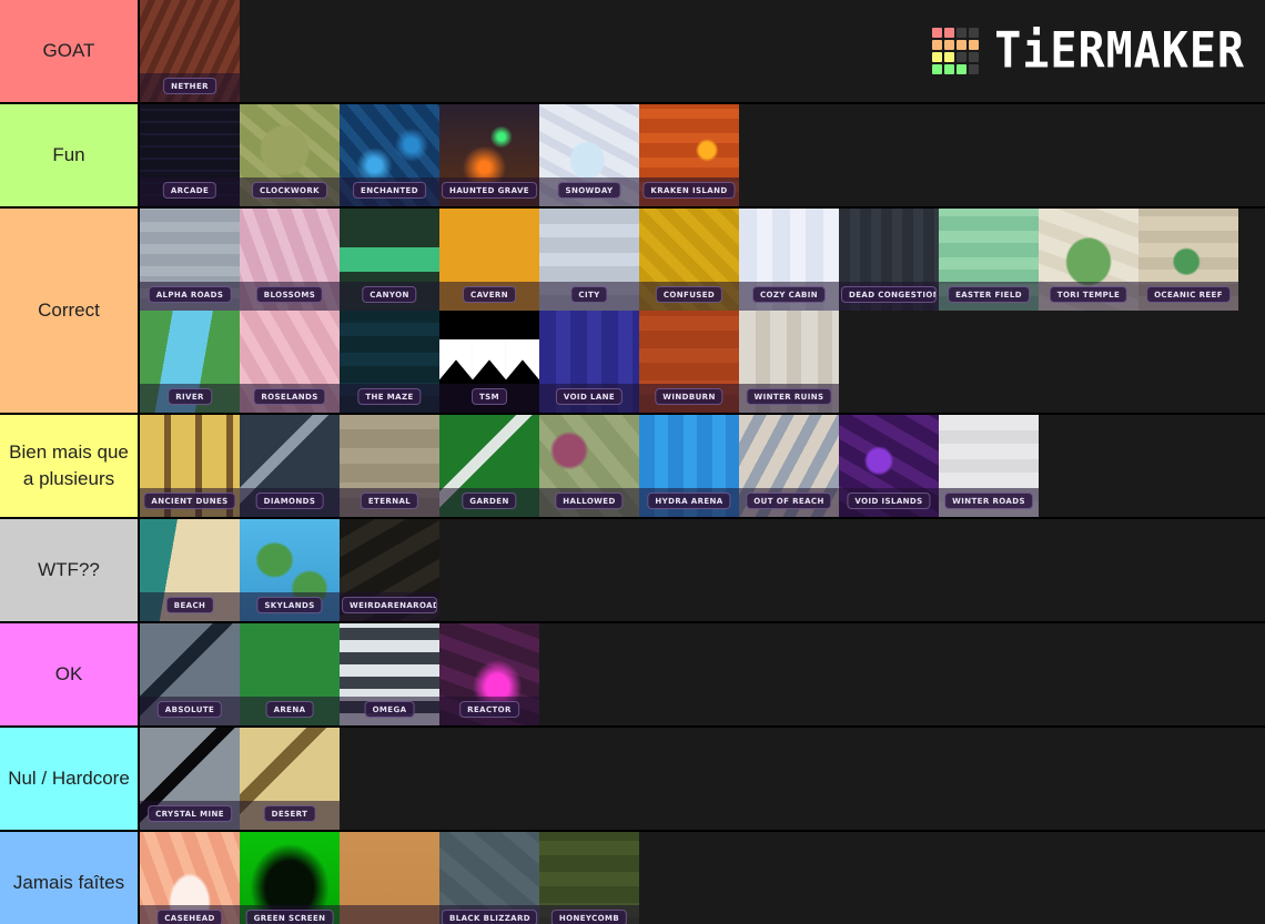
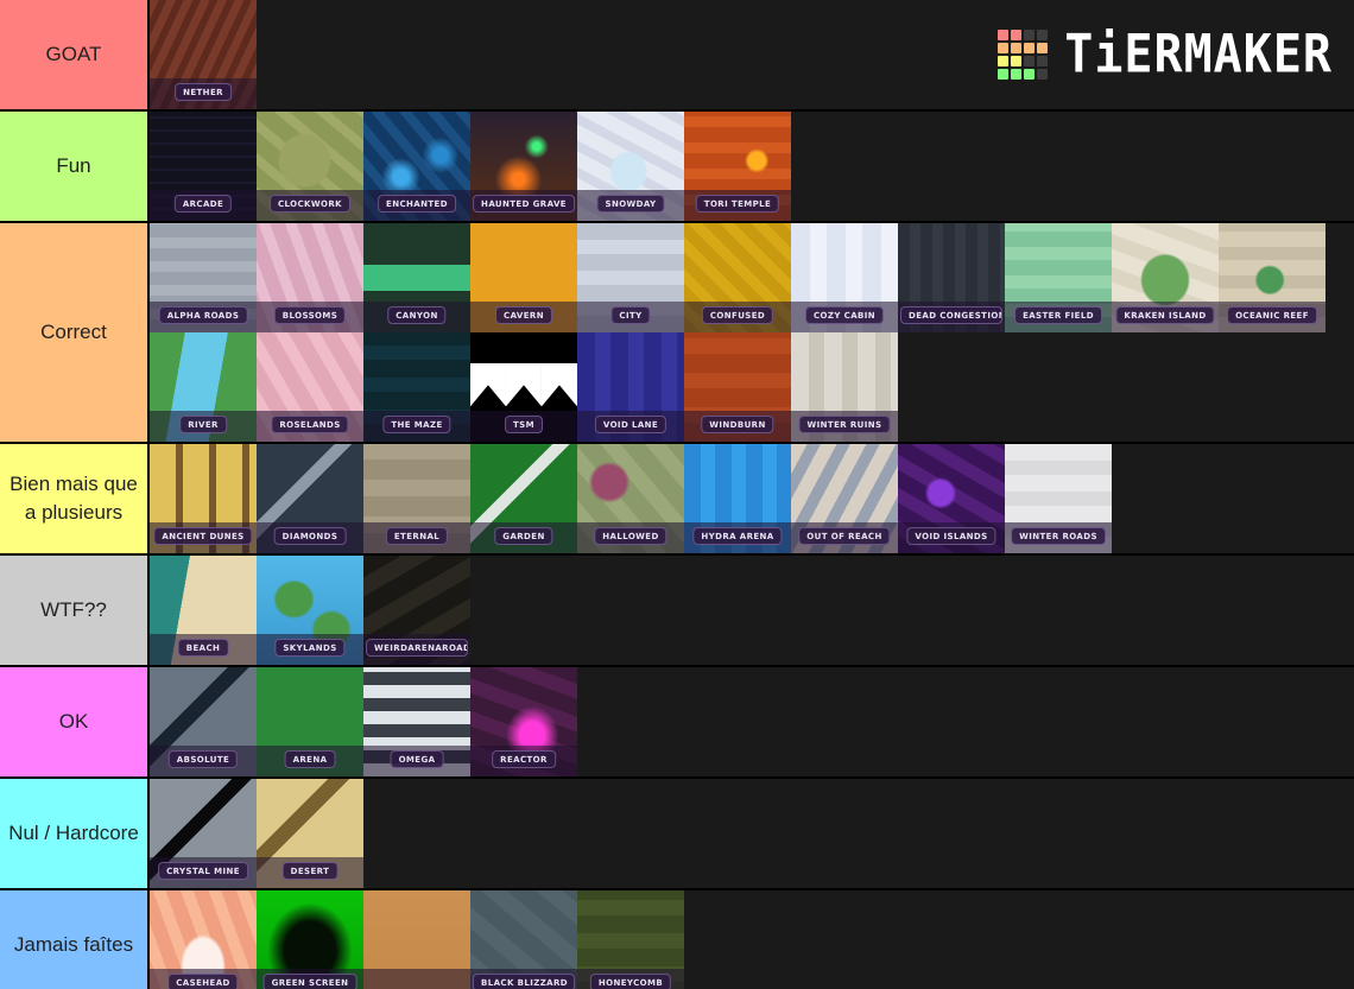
  TiERMAKER
  GOAT
  NETHER
  Fun
  ARCADE
  CLOCKWORK
  ENCHANTED
  HAUNTED GRAVE
  SNOWDAY
- KRAKEN ISLAND
+ TORI TEMPLE
  Correct
  ALPHA ROADS
  BLOSSOMS
  CANYON
  CAVERN
  CITY
  CONFUSED
  COZY CABIN
  DEAD CONGESTION
  EASTER FIELD
- TORI TEMPLE
+ KRAKEN ISLAND
  OCEANIC REEF
  RIVER
  ROSELANDS
  THE MAZE
  TSM
  VOID LANE
  WINDBURN
  WINTER RUINS
  Bien mais que a plusieurs
  ANCIENT DUNES
  DIAMONDS
  ETERNAL
  GARDEN
  HALLOWED
  HYDRA ARENA
  OUT OF REACH
  VOID ISLANDS
  WINTER ROADS
  WTF??
  BEACH
  SKYLANDS
  WEIRDARENAROAD
  OK
  ABSOLUTE
  ARENA
  OMEGA
  REACTOR
  Nul / Hardcore
  CRYSTAL MINE
  DESERT
  Jamais faîtes
  CASEHEAD
  GREEN SCREEN
  BLACK BLIZZARD
  HONEYCOMB
